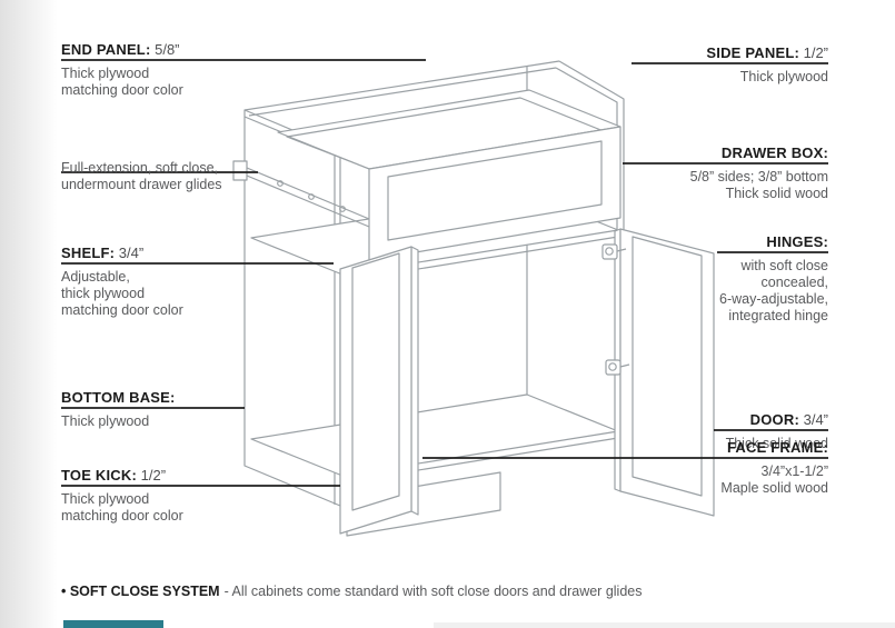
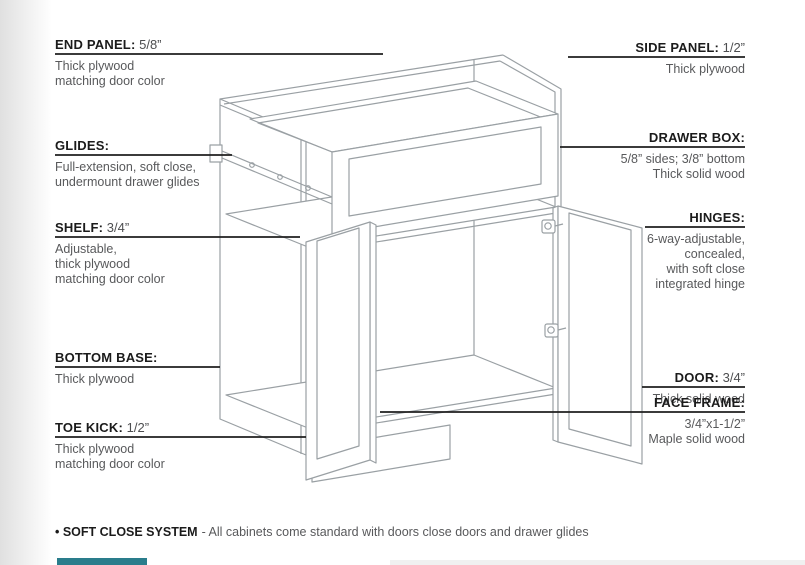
  END PANEL: 5/8”
  Thick plywood
  matching door color
+ GLIDES:
  Full-extension, soft close,
  undermount drawer glides
  SHELF: 3/4”
  Adjustable,
  thick plywood
  matching door color
  BOTTOM BASE:
  Thick plywood
  TOE KICK: 1/2”
  Thick plywood
  matching door color
  SIDE PANEL: 1/2”
  Thick plywood
  DRAWER BOX:
  5/8” sides; 3/8” bottom
  Thick solid wood
  HINGES:
- with soft close
+ 6-way-adjustable,
  concealed,
- 6-way-adjustable,
+ with soft close
  integrated hinge
  DOOR: 3/4”
  Thick solid wood
  FACE FRAME:
  3/4”x1-1/2”
  Maple solid wood
- • SOFT CLOSE SYSTEM - All cabinets come standard with soft close doors and drawer glides
+ • SOFT CLOSE SYSTEM - All cabinets come standard with doors close doors and drawer glides
